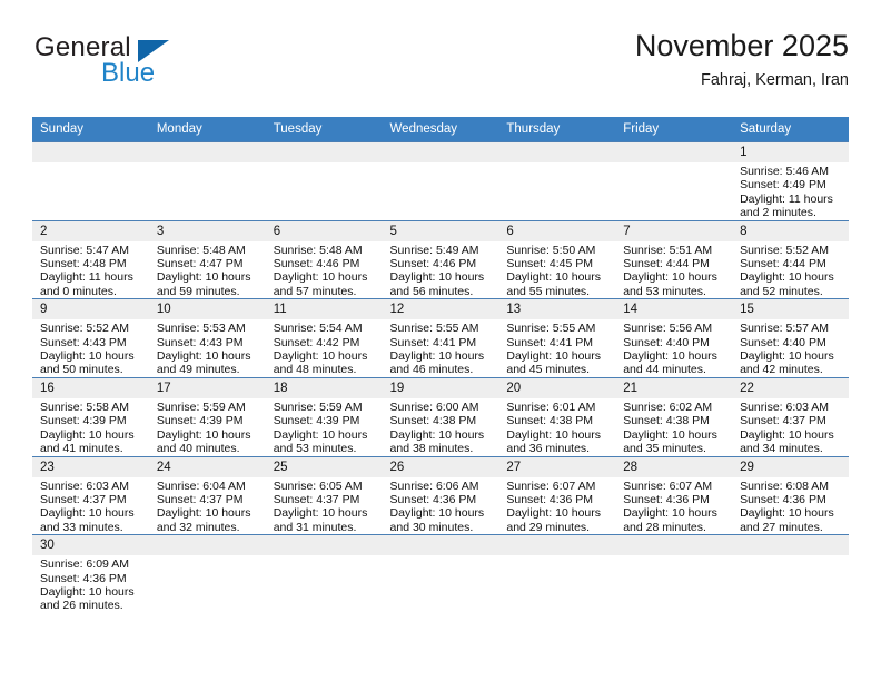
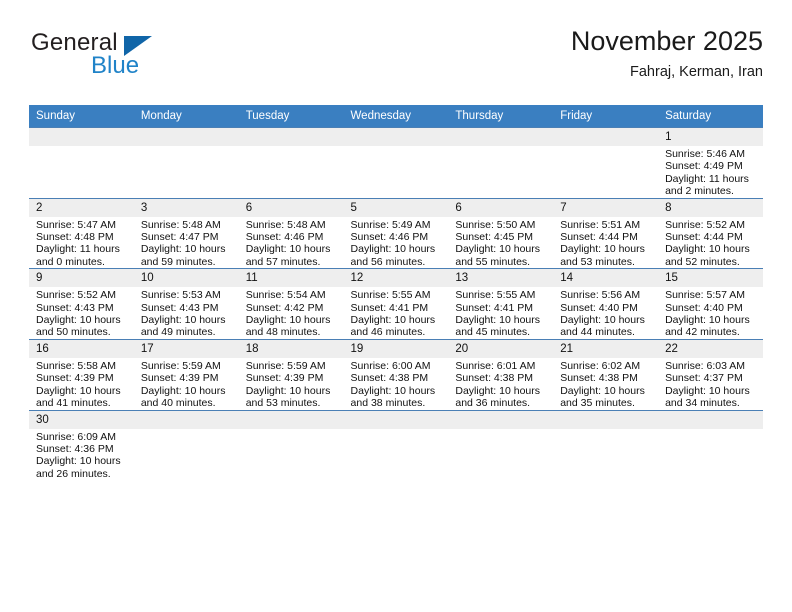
  General
  Blue
  November 2025
  Fahraj, Kerman, Iran
  Sunday	Monday	Tuesday	Wednesday	Thursday	Friday	Saturday
  						1Sunrise: 5:46 AMSunset: 4:49 PMDaylight: 11 hoursand 2 minutes.
  2Sunrise: 5:47 AMSunset: 4:48 PMDaylight: 11 hoursand 0 minutes.	3Sunrise: 5:48 AMSunset: 4:47 PMDaylight: 10 hoursand 59 minutes.	6Sunrise: 5:48 AMSunset: 4:46 PMDaylight: 10 hoursand 57 minutes.	5Sunrise: 5:49 AMSunset: 4:46 PMDaylight: 10 hoursand 56 minutes.	6Sunrise: 5:50 AMSunset: 4:45 PMDaylight: 10 hoursand 55 minutes.	7Sunrise: 5:51 AMSunset: 4:44 PMDaylight: 10 hoursand 53 minutes.	8Sunrise: 5:52 AMSunset: 4:44 PMDaylight: 10 hoursand 52 minutes.
  9Sunrise: 5:52 AMSunset: 4:43 PMDaylight: 10 hoursand 50 minutes.	10Sunrise: 5:53 AMSunset: 4:43 PMDaylight: 10 hoursand 49 minutes.	11Sunrise: 5:54 AMSunset: 4:42 PMDaylight: 10 hoursand 48 minutes.	12Sunrise: 5:55 AMSunset: 4:41 PMDaylight: 10 hoursand 46 minutes.	13Sunrise: 5:55 AMSunset: 4:41 PMDaylight: 10 hoursand 45 minutes.	14Sunrise: 5:56 AMSunset: 4:40 PMDaylight: 10 hoursand 44 minutes.	15Sunrise: 5:57 AMSunset: 4:40 PMDaylight: 10 hoursand 42 minutes.
  16Sunrise: 5:58 AMSunset: 4:39 PMDaylight: 10 hoursand 41 minutes.	17Sunrise: 5:59 AMSunset: 4:39 PMDaylight: 10 hoursand 40 minutes.	18Sunrise: 5:59 AMSunset: 4:39 PMDaylight: 10 hoursand 53 minutes.	19Sunrise: 6:00 AMSunset: 4:38 PMDaylight: 10 hoursand 38 minutes.	20Sunrise: 6:01 AMSunset: 4:38 PMDaylight: 10 hoursand 36 minutes.	21Sunrise: 6:02 AMSunset: 4:38 PMDaylight: 10 hoursand 35 minutes.	22Sunrise: 6:03 AMSunset: 4:37 PMDaylight: 10 hoursand 34 minutes.
- 23Sunrise: 6:03 AMSunset: 4:37 PMDaylight: 10 hoursand 33 minutes.	24Sunrise: 6:04 AMSunset: 4:37 PMDaylight: 10 hoursand 32 minutes.	25Sunrise: 6:05 AMSunset: 4:37 PMDaylight: 10 hoursand 31 minutes.	26Sunrise: 6:06 AMSunset: 4:36 PMDaylight: 10 hoursand 30 minutes.	27Sunrise: 6:07 AMSunset: 4:36 PMDaylight: 10 hoursand 29 minutes.	28Sunrise: 6:07 AMSunset: 4:36 PMDaylight: 10 hoursand 28 minutes.	29Sunrise: 6:08 AMSunset: 4:36 PMDaylight: 10 hoursand 27 minutes.
  30Sunrise: 6:09 AMSunset: 4:36 PMDaylight: 10 hoursand 26 minutes.
